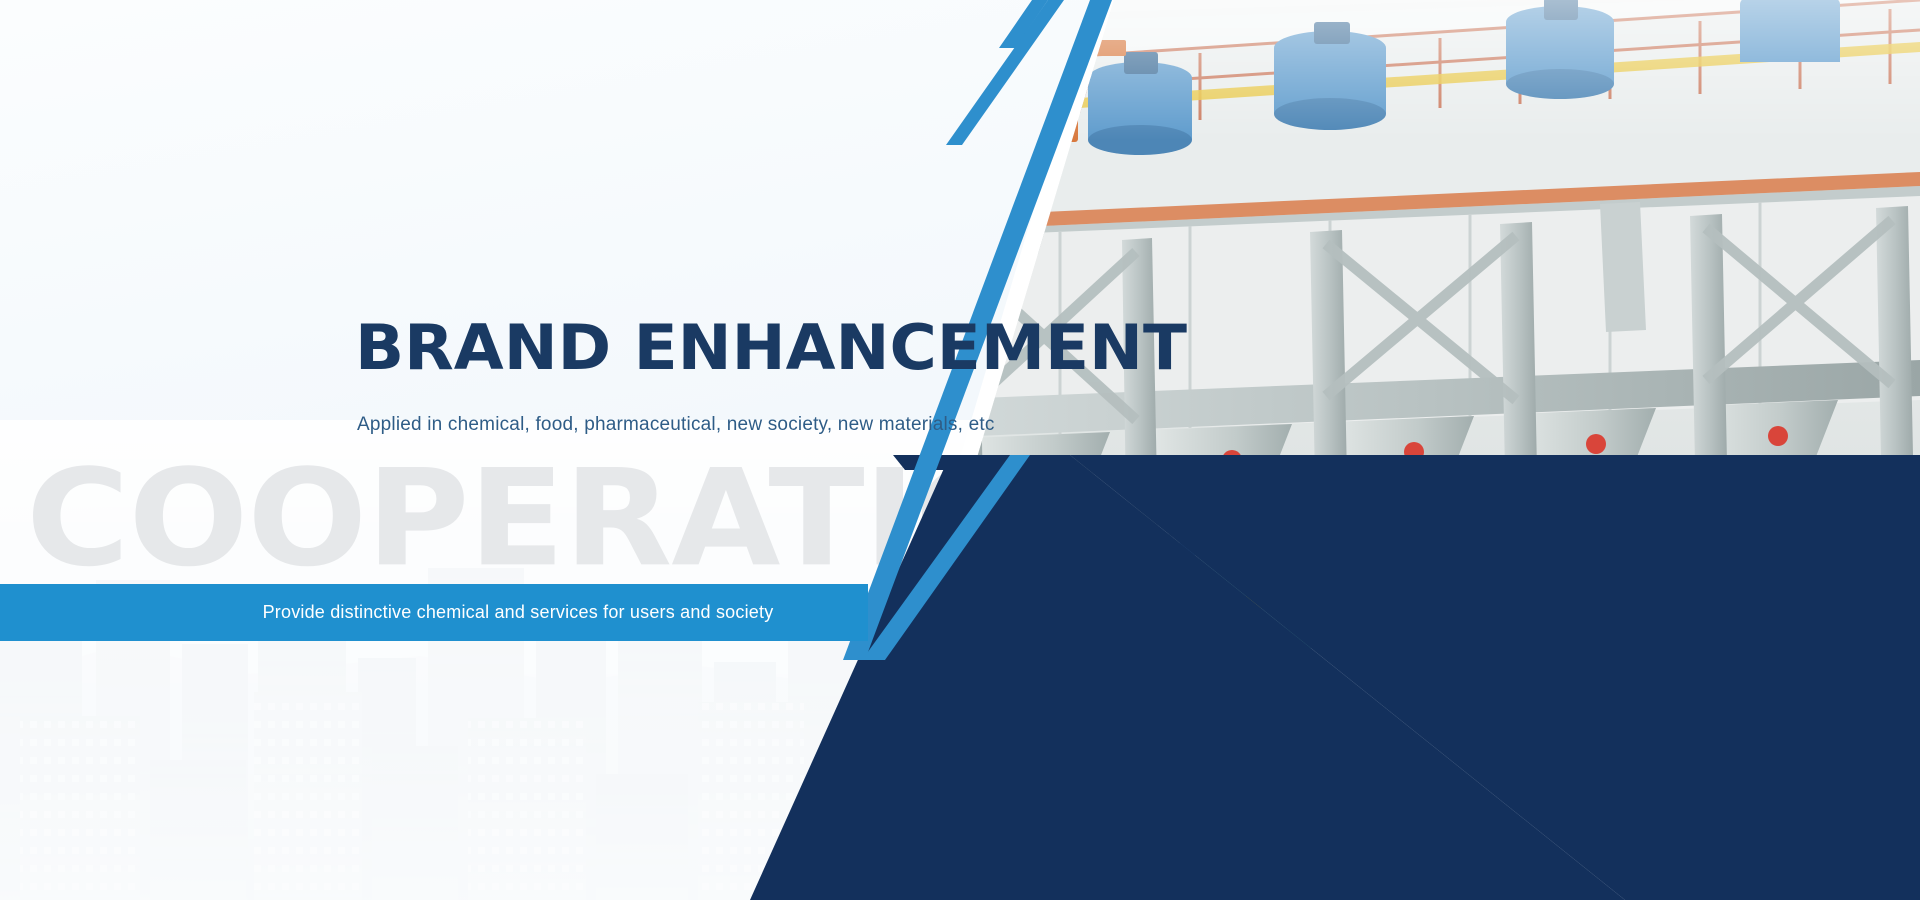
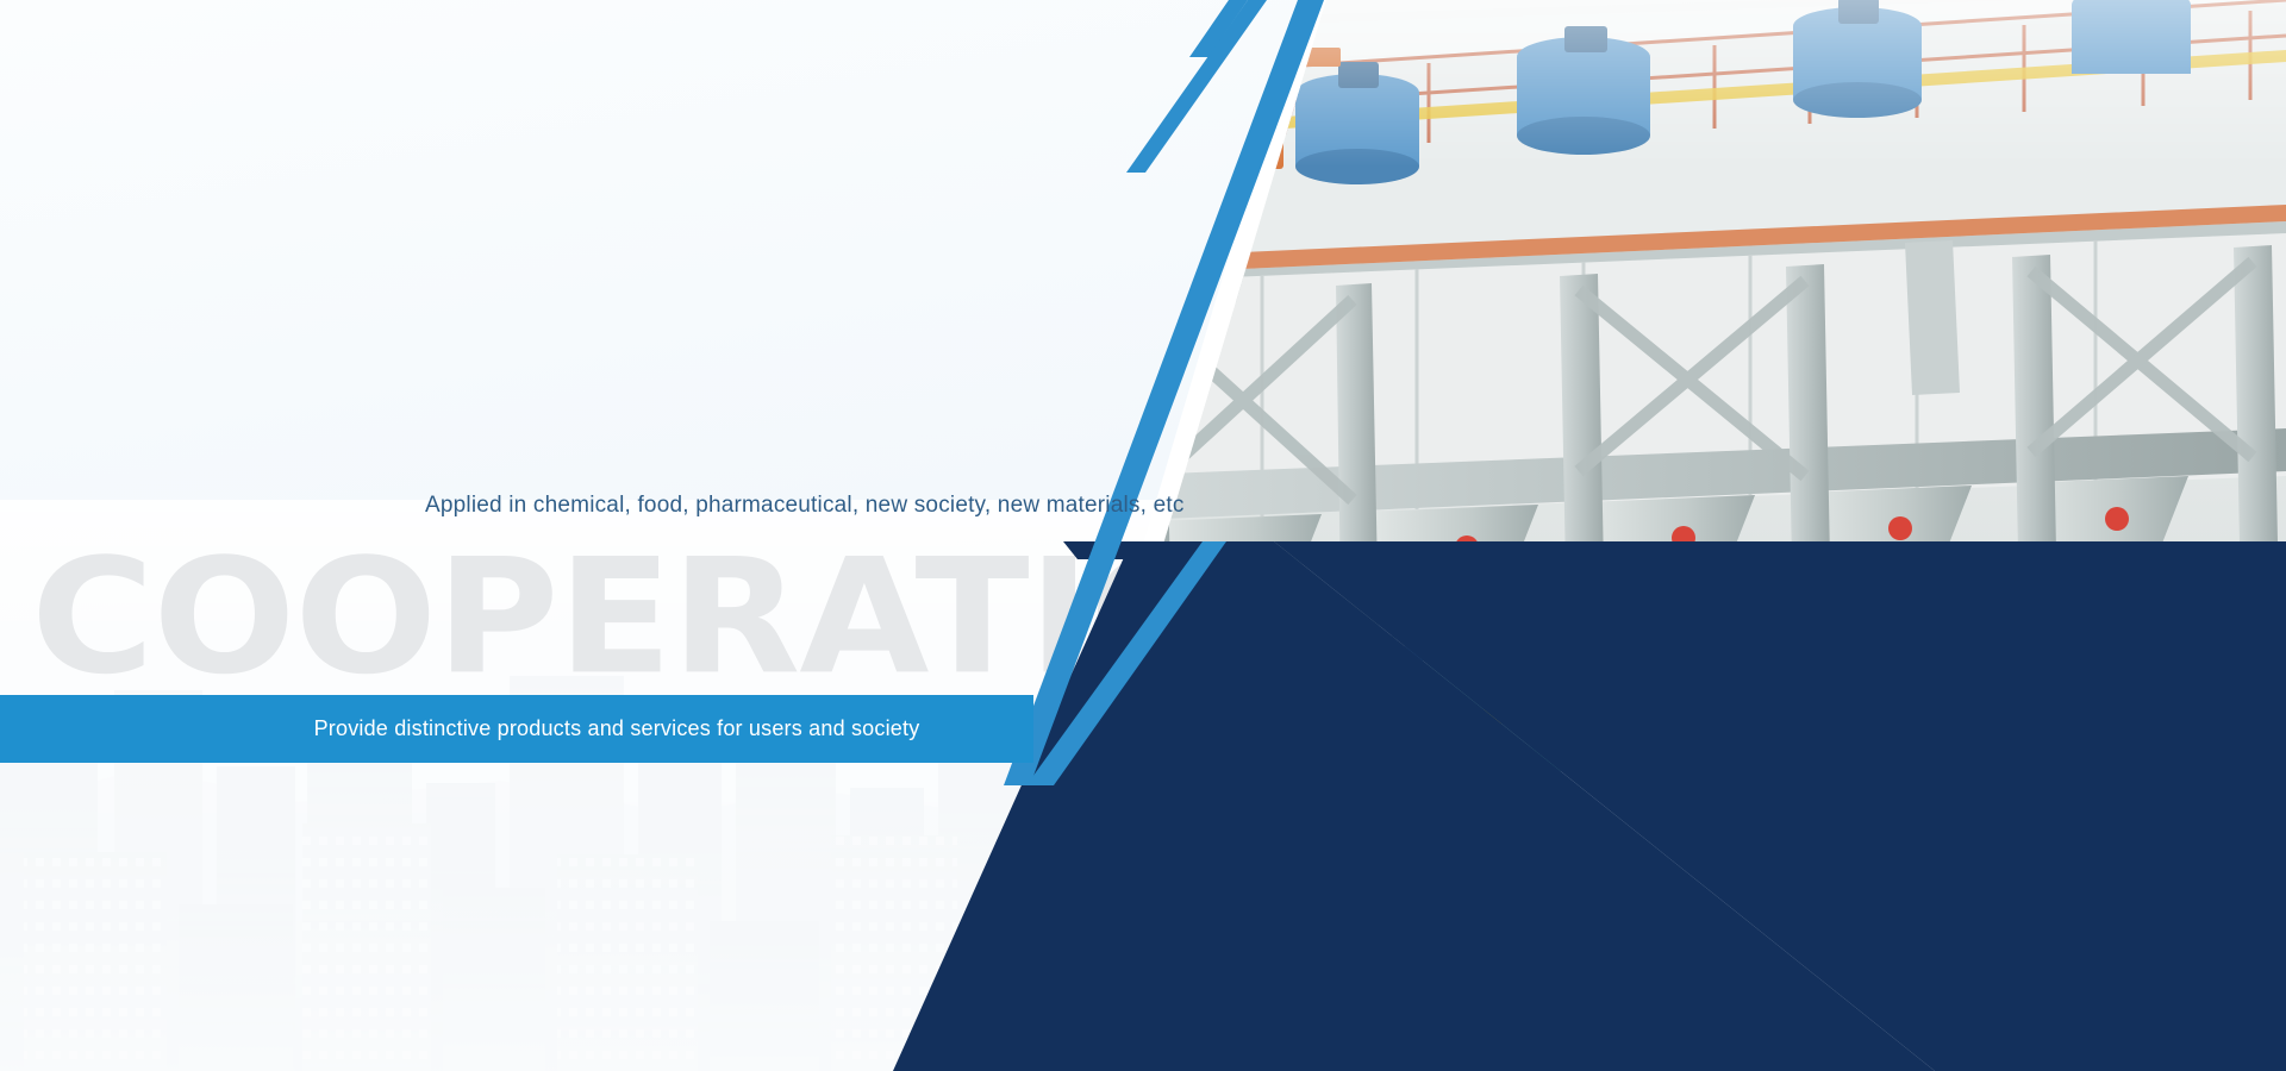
  COOPERATI
- BRAND ENHANCEMENT
  Applied in chemical, food, pharmaceutical, new society, new materials, etc
- Provide distinctive chemical and services for users and society
+ Provide distinctive products and services for users and society
